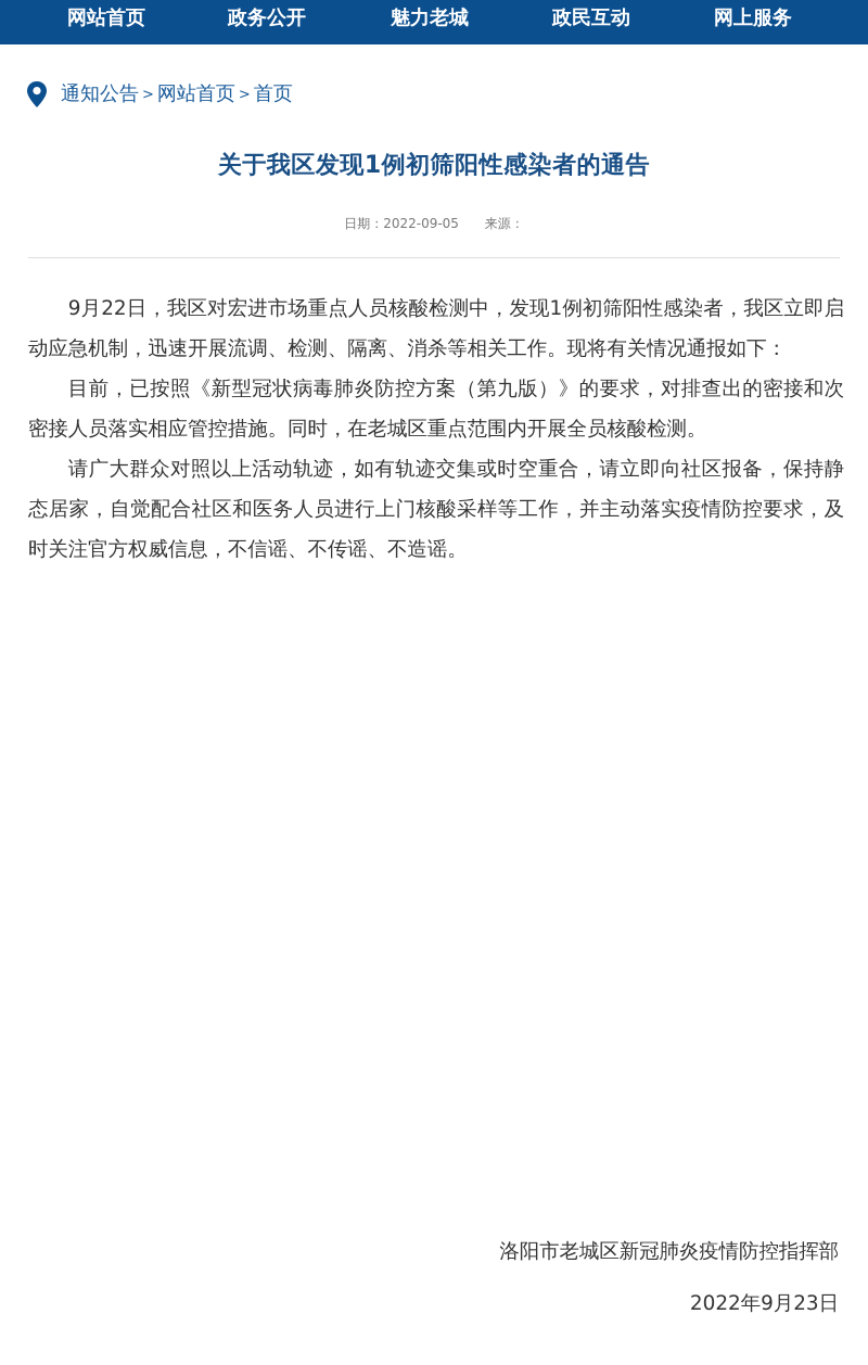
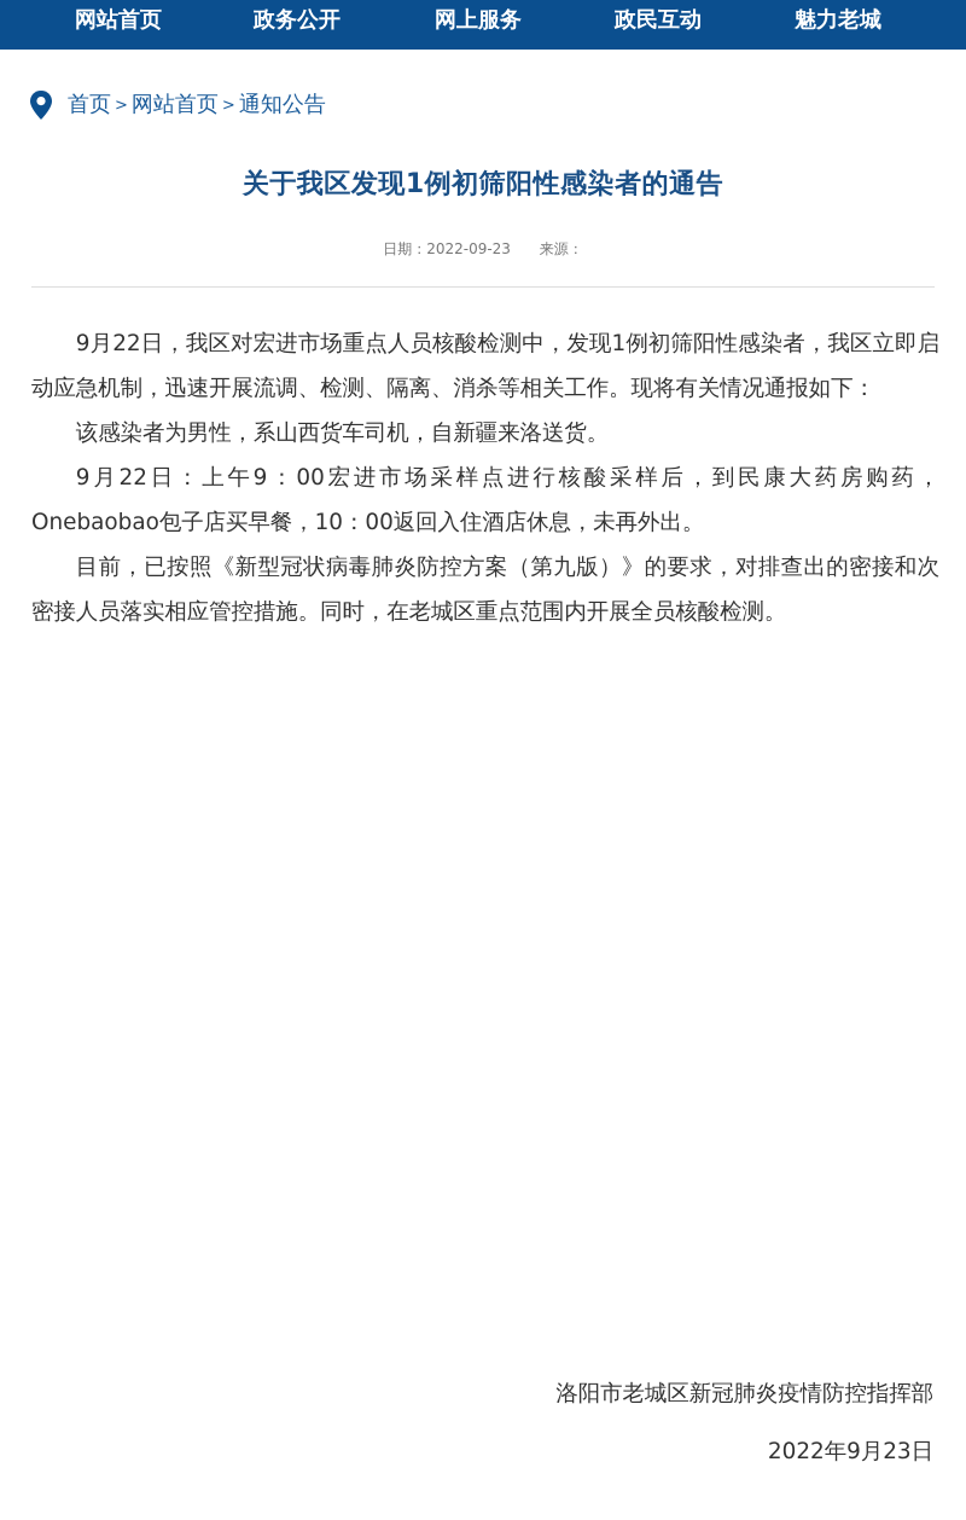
  网站首页
  政务公开
- 魅力老城
+ 网上服务
  政民互动
- 网上服务
+ 魅力老城
- 通知公告
+ 首页
  >
  网站首页
  >
- 首页
+ 通知公告
  关于我区发现1例初筛阳性感染者的通告
- 日期：2022-09-05 来源：
+ 日期：2022-09-23 来源：
  9月22日，我区对宏进市场重点人员核酸检测中，发现1例初筛阳性感染者，我区立即启动应急机制，迅速开展流调、检测、隔离、消杀等相关工作。现将有关情况通报如下：
+ 该感染者为男性，系山西货车司机，自新疆来洛送货。
+ 9月22日：上午9：00宏进市场采样点进行核酸采样后，到民康大药房购药，Onebaobao包子店买早餐，10：00返回入住酒店休息，未再外出。
  目前，已按照《新型冠状病毒肺炎防控方案（第九版）》的要求，对排查出的密接和次密接人员落实相应管控措施。同时，在老城区重点范围内开展全员核酸检测。
- 请广大群众对照以上活动轨迹，如有轨迹交集或时空重合，请立即向社区报备，保持静态居家，自觉配合社区和医务人员进行上门核酸采样等工作，并主动落实疫情防控要求，及时关注官方权威信息，不信谣、不传谣、不造谣。
  洛阳市老城区新冠肺炎疫情防控指挥部
  2022年9月23日
